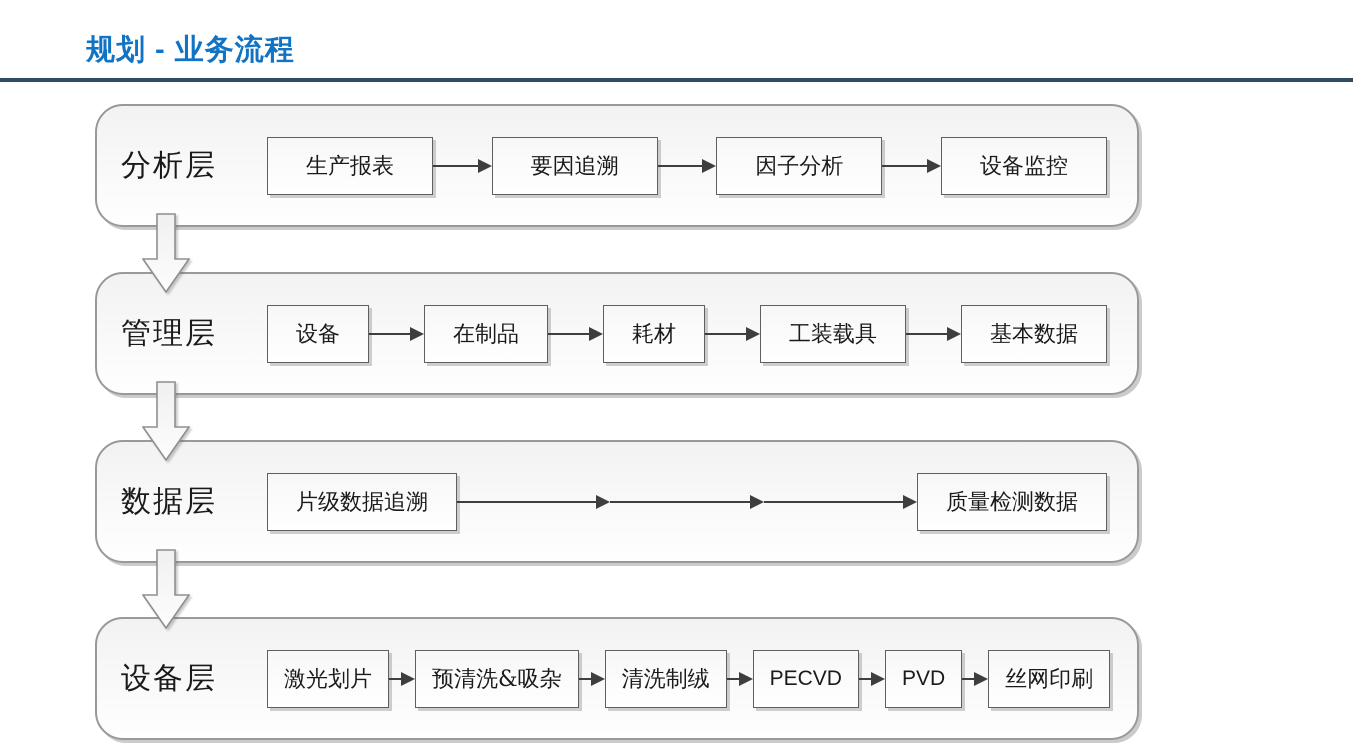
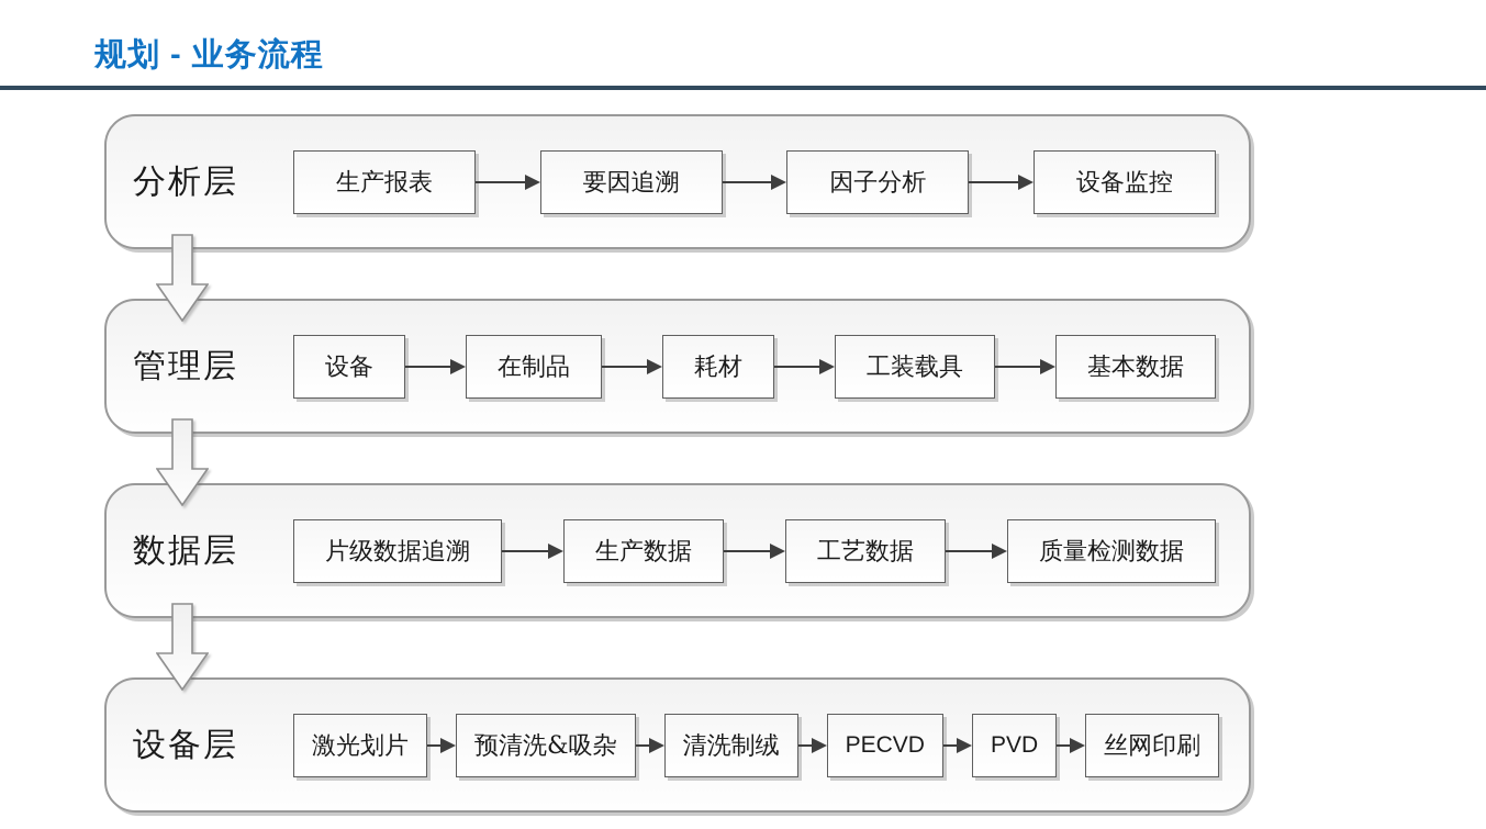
  规划 - 业务流程
  分析层
  生产报表
  要因追溯
  因子分析
  设备监控
  管理层
  设备
  在制品
  耗材
  工装载具
  基本数据
  数据层
  片级数据追溯
+ 生产数据
+ 工艺数据
  质量检测数据
  设备层
  激光划片
  预清洗&吸杂
  清洗制绒
  PECVD
  PVD
  丝网印刷
